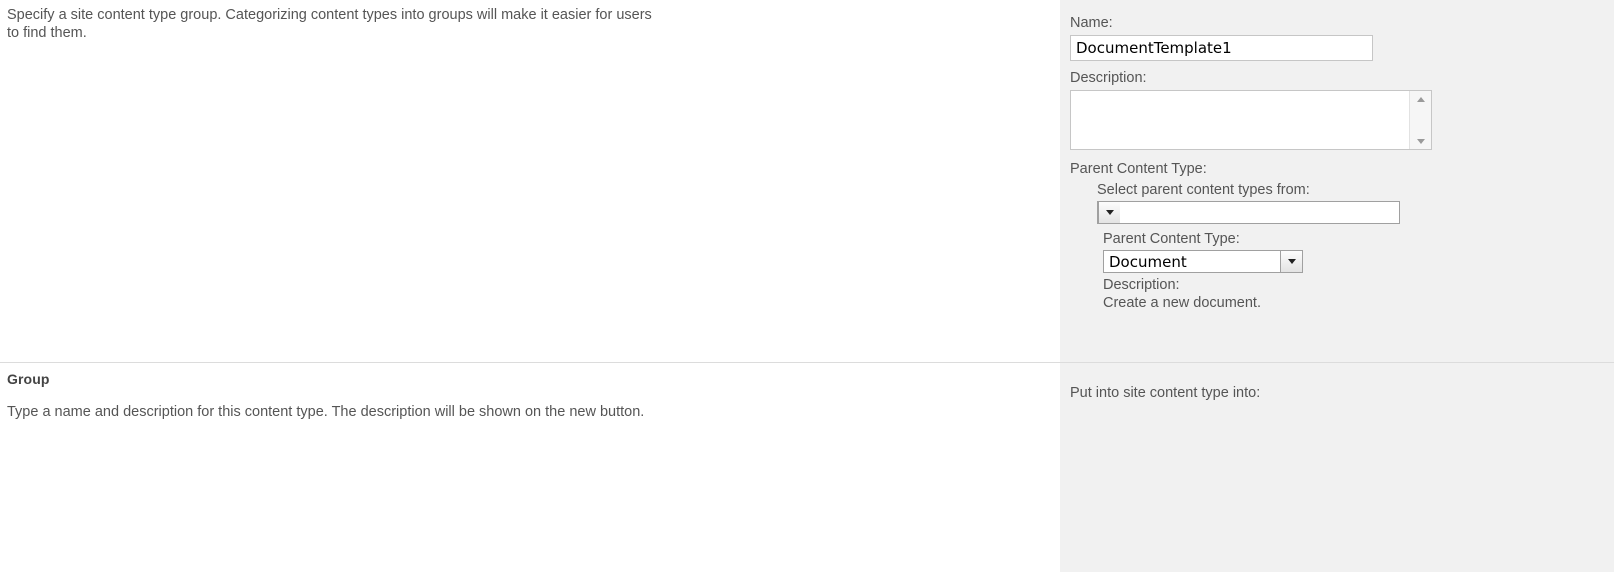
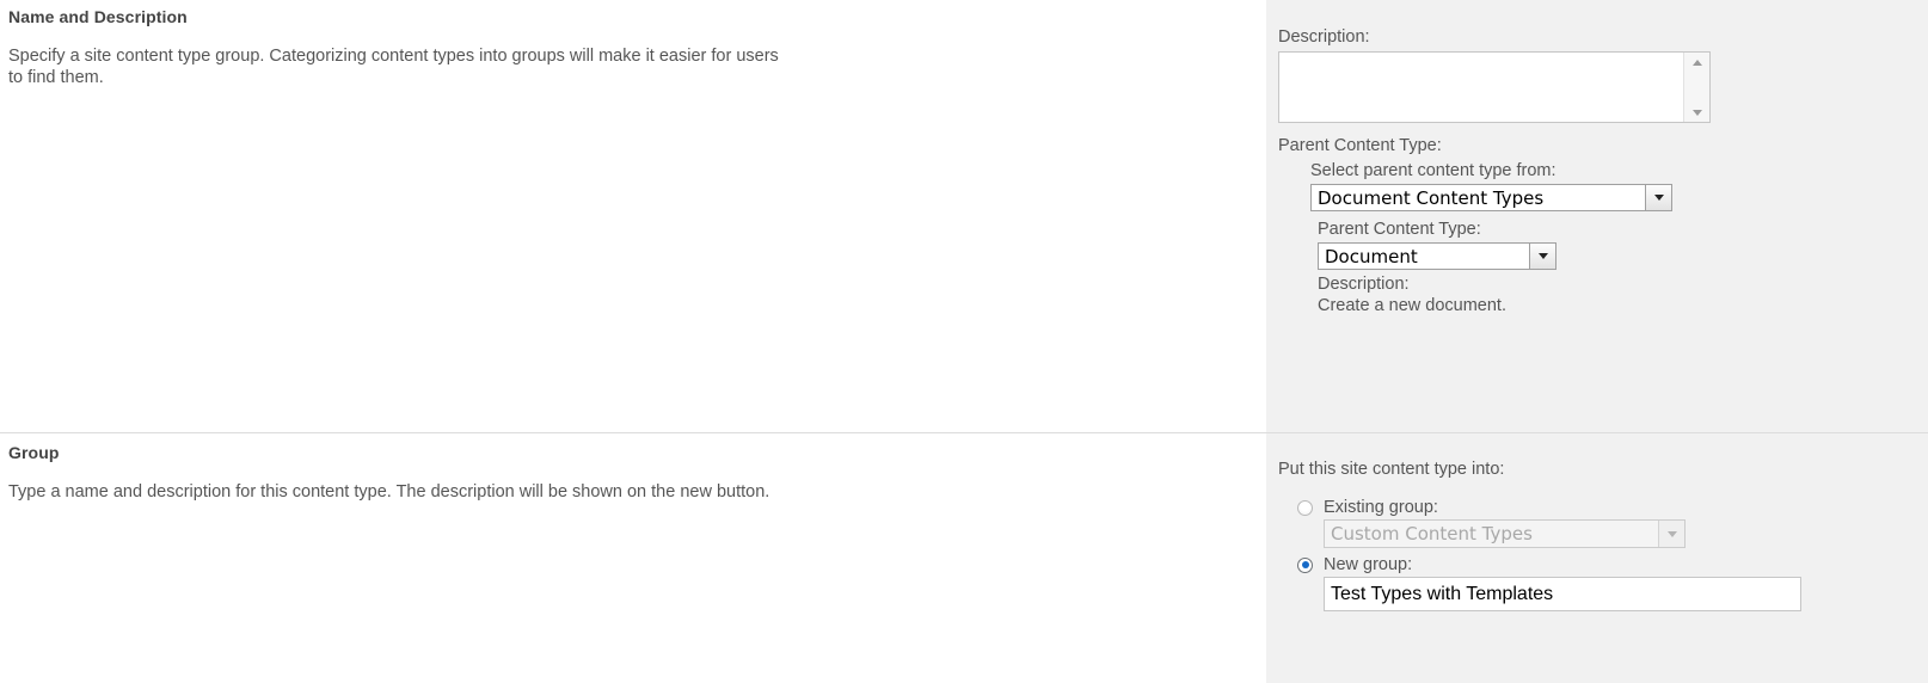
+ Name and Description
  Specify a site content type group. Categorizing content types into groups will make it easier for users to find them.
- Name:
- DocumentTemplate1
  Description:
  Parent Content Type:
- Select parent content types from:
+ Select parent content type from:
+ Document Content Types
  Parent Content Type:
  Document
  Description:
  Create a new document.
  Group
  Type a name and description for this content type. The description will be shown on the new button.
- Put into site content type into:
+ Put this site content type into:
+ Existing group:
+ Custom Content Types
+ New group:
+ Test Types with Templates
